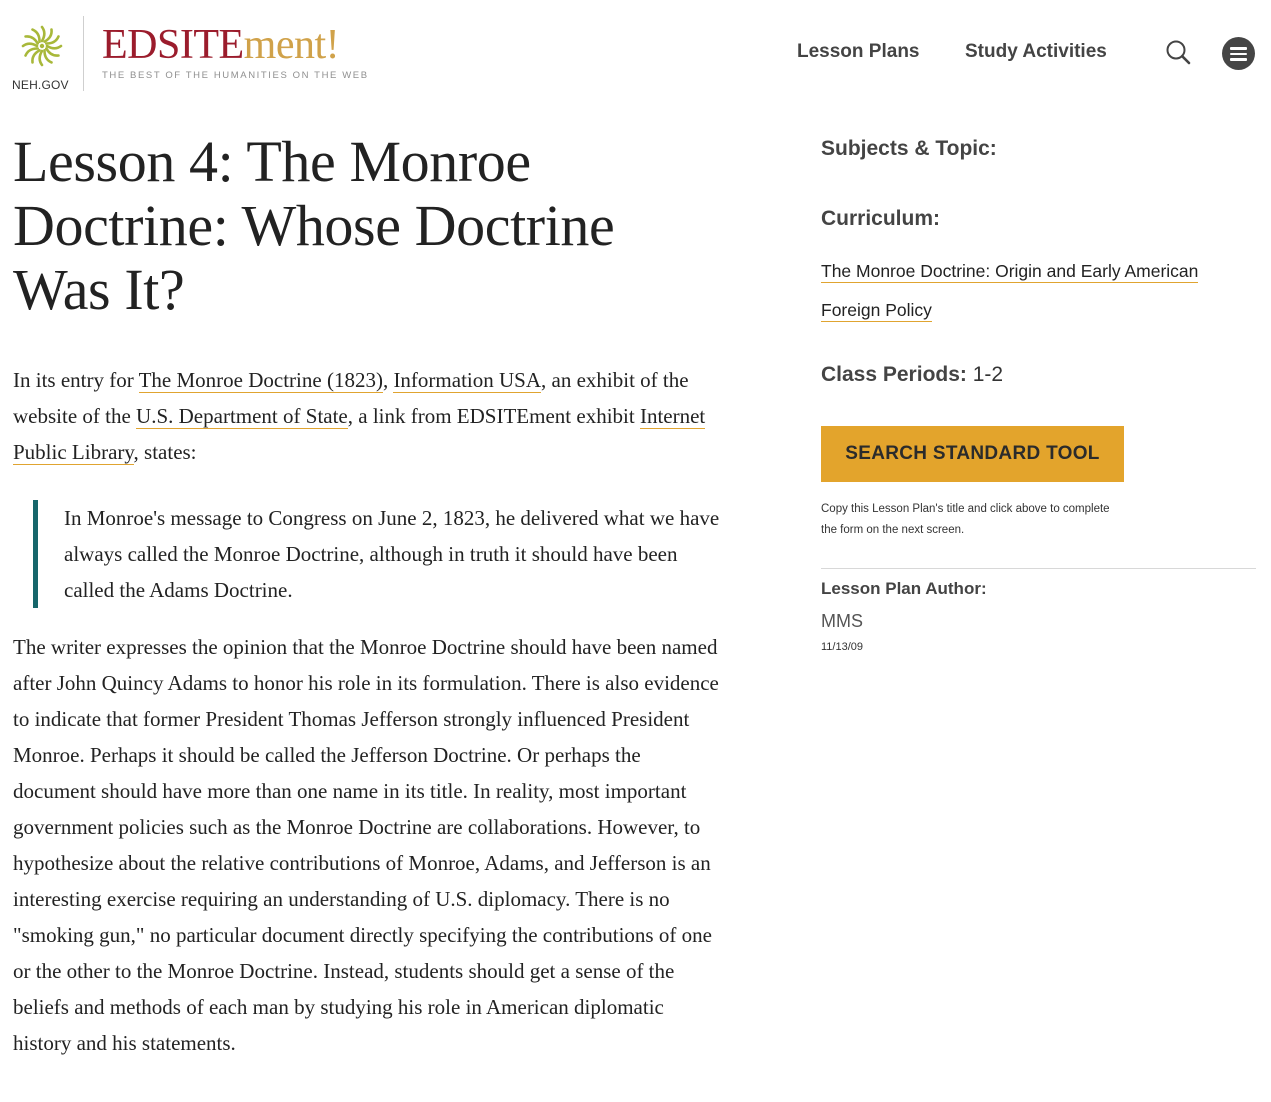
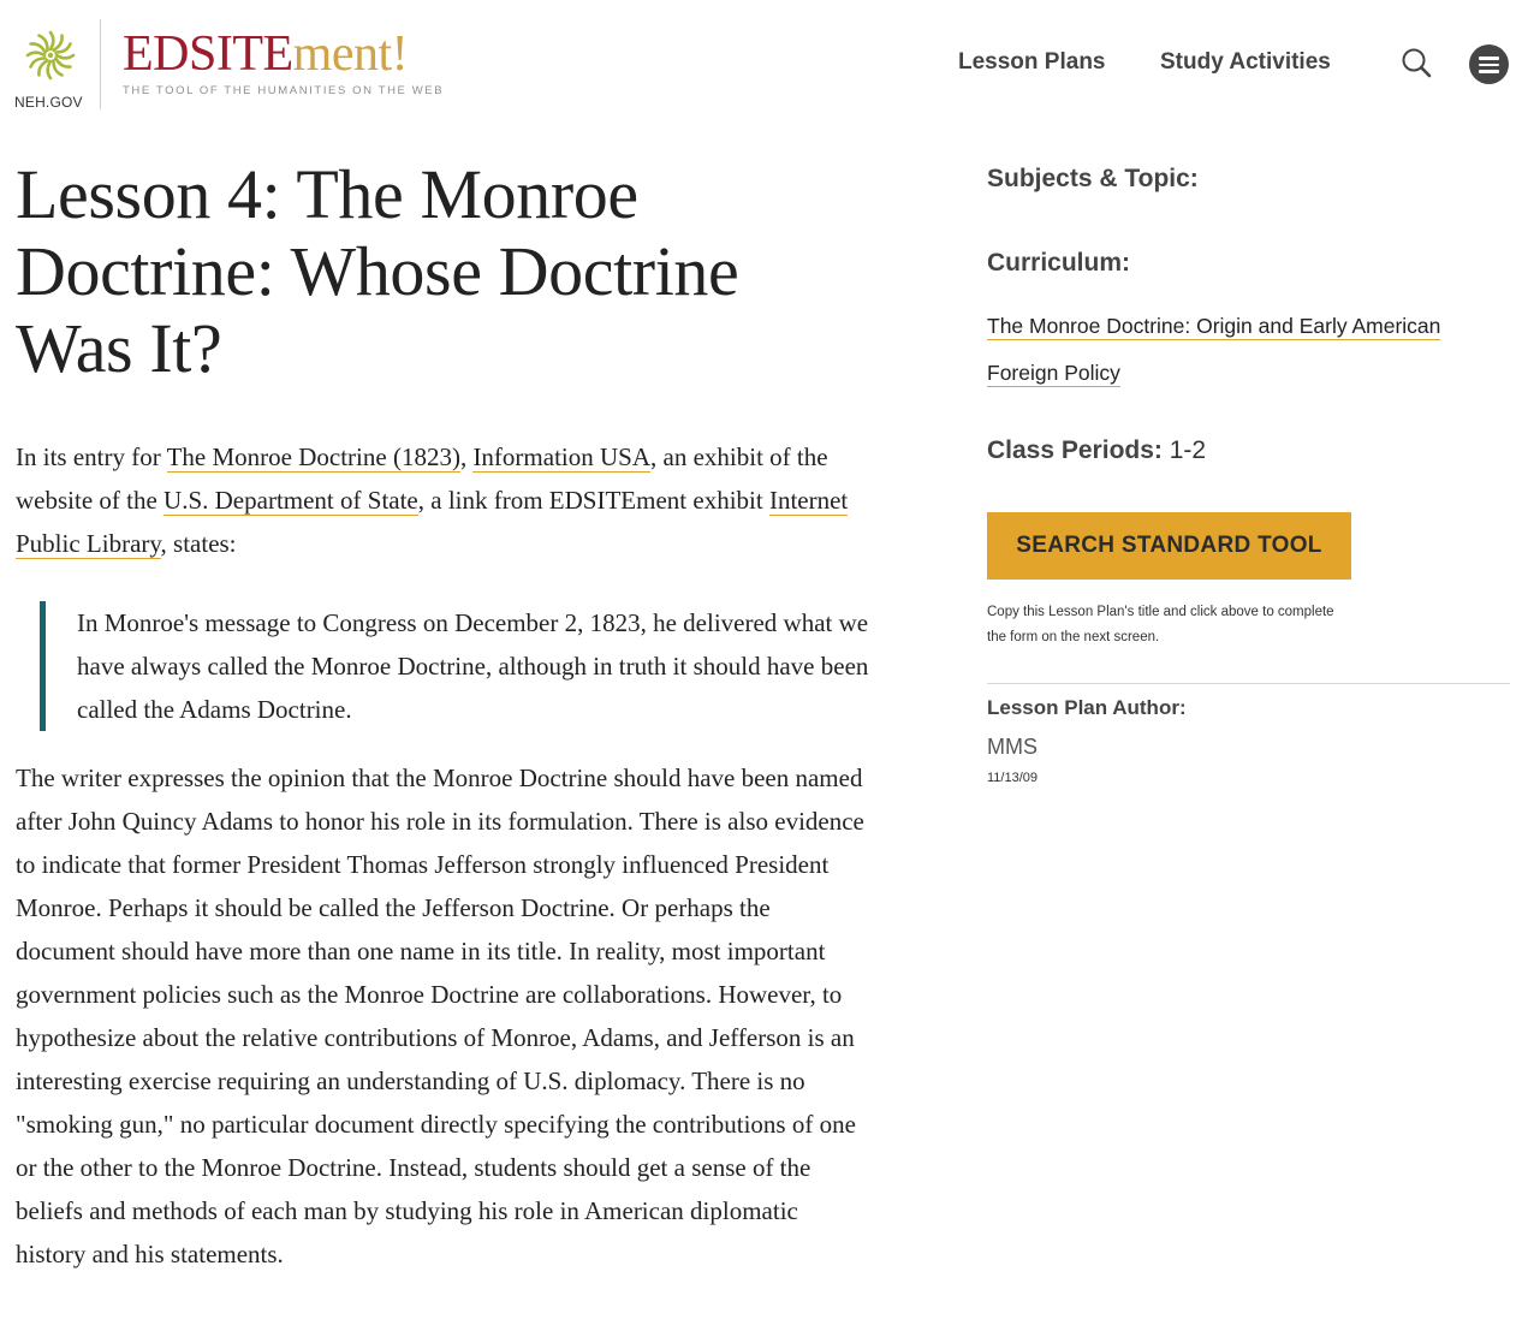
  NEH.GOV
  EDSITEment!
- THE BEST OF THE HUMANITIES ON THE WEB
+ THE TOOL OF THE HUMANITIES ON THE WEB
  Lesson Plans
  Study Activities
  Lesson 4: The Monroe Doctrine: Whose Doctrine Was It?
  In its entry for The Monroe Doctrine (1823), Information USA, an exhibit of the website of the U.S. Department of State, a link from EDSITEment exhibit Internet Public Library, states:
- In Monroe's message to Congress on June 2, 1823, he delivered what we have always called the Monroe Doctrine, although in truth it should have been called the Adams Doctrine.
+ In Monroe's message to Congress on December 2, 1823, he delivered what we have always called the Monroe Doctrine, although in truth it should have been called the Adams Doctrine.
  The writer expresses the opinion that the Monroe Doctrine should have been named after John Quincy Adams to honor his role in its formulation. There is also evidence to indicate that former President Thomas Jefferson strongly influenced President Monroe. Perhaps it should be called the Jefferson Doctrine. Or perhaps the document should have more than one name in its title. In reality, most important government policies such as the Monroe Doctrine are collaborations. However, to hypothesize about the relative contributions of Monroe, Adams, and Jefferson is an interesting exercise requiring an understanding of U.S. diplomacy. There is no "smoking gun," no particular document directly specifying the contributions of one or the other to the Monroe Doctrine. Instead, students should get a sense of the beliefs and methods of each man by studying his role in American diplomatic history and his statements.
  Subjects & Topic:
  Curriculum:
  The Monroe Doctrine: Origin and Early American Foreign Policy
  Class Periods: 1-2
  SEARCH STANDARD TOOL
  Copy this Lesson Plan's title and click above to complete the form on the next screen.
  Lesson Plan Author:
  MMS
  11/13/09
